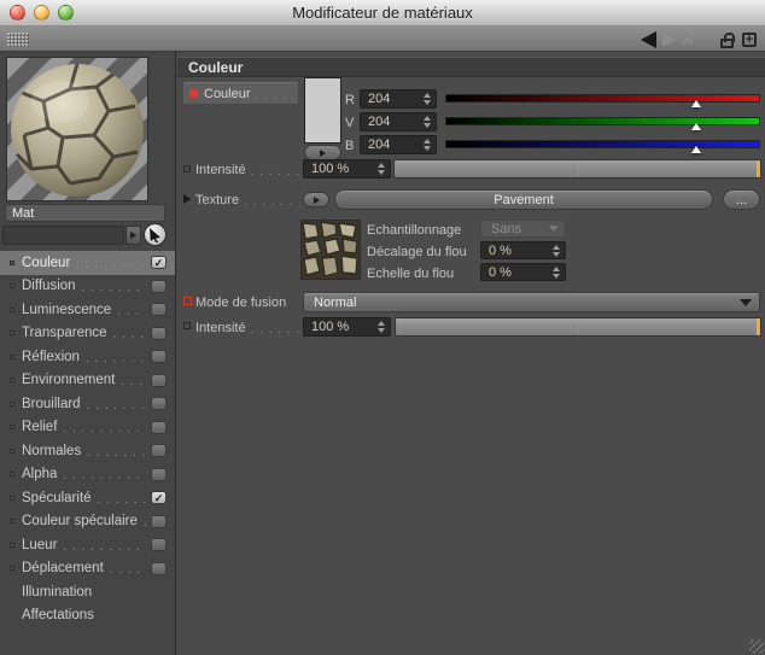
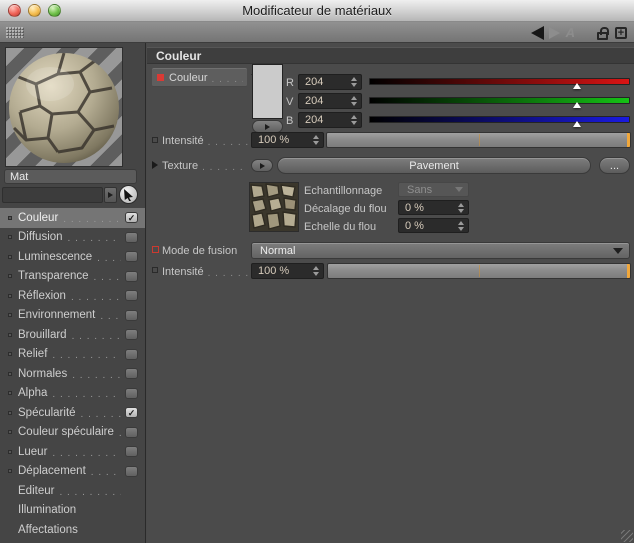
  Modificateur de matériaux
  +
  Mat
  Couleur
  ✓
  Diffusion
  Luminescence
  Transparence
  Réflexion
  Environnement
  Brouillard
  Relief
  Normales
  Alpha
  Spécularité
  ✓
  Couleur spéculaire
  Lueur
  Déplacement
+ Editeur
  Illumination
  Affectations
  Couleur
  Couleur
  R
  V
  B
  204
  204
  204
  Intensité
  100 %
  Texture
  Pavement
  ...
  Echantillonnage
  Sans
  Décalage du flou
  0 %
  Echelle du flou
  0 %
  Mode de fusion
  Normal
  Intensité
  100 %
